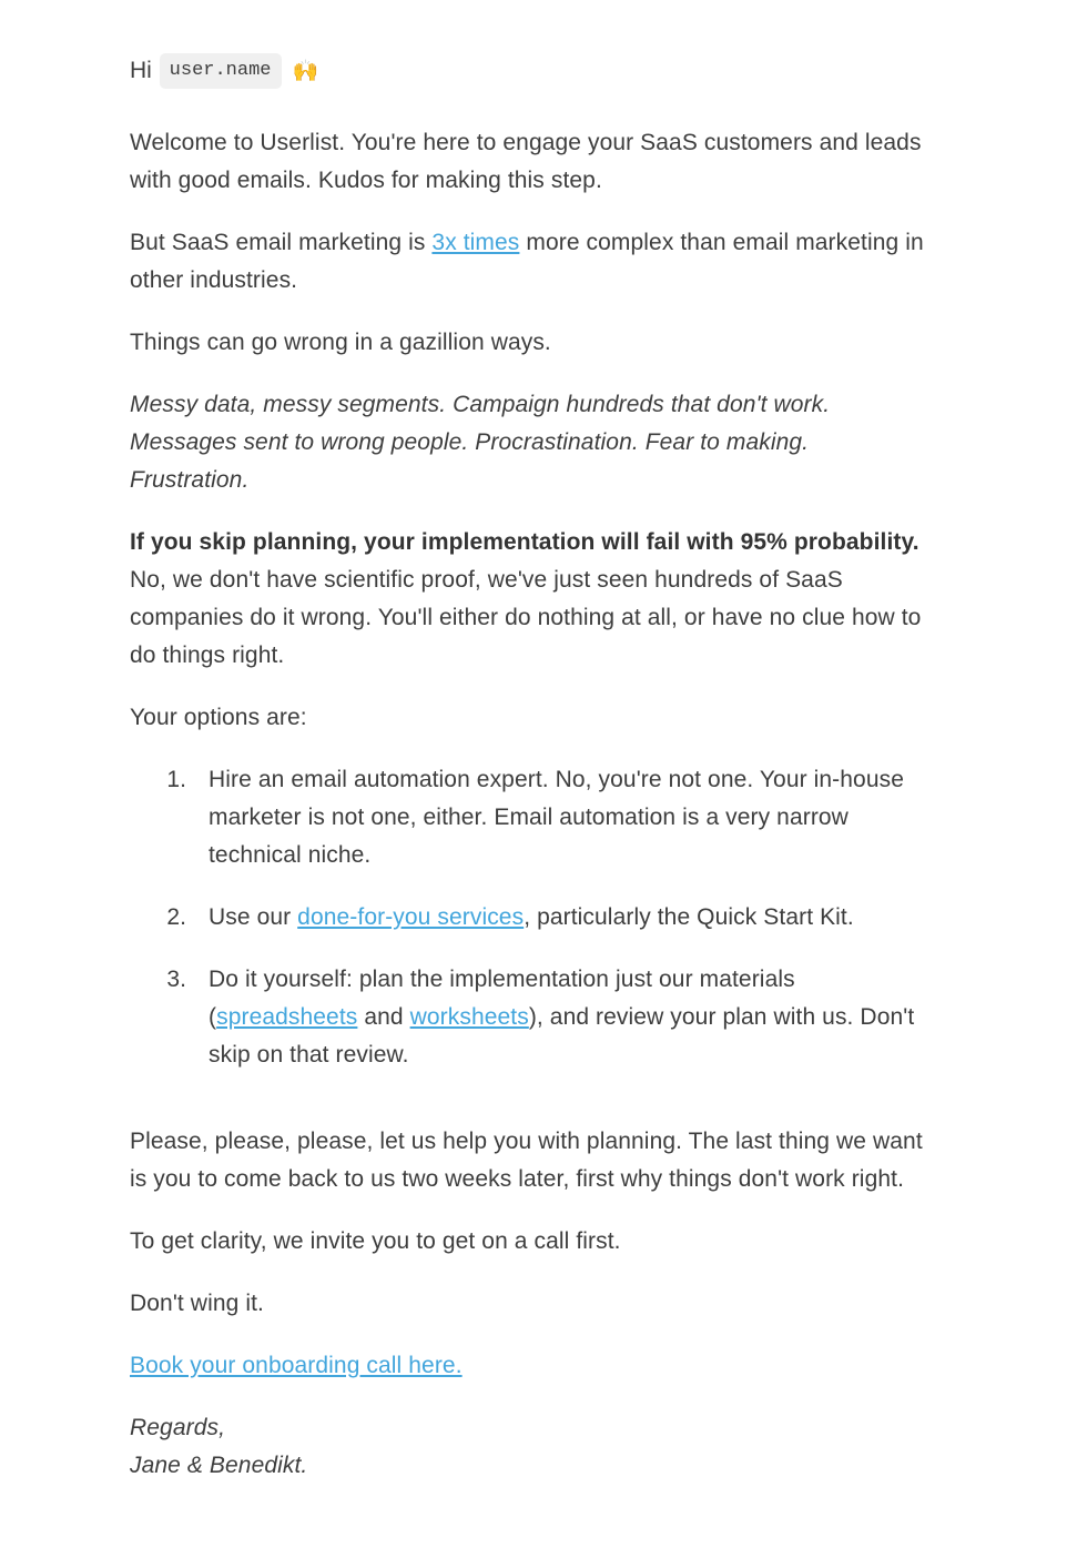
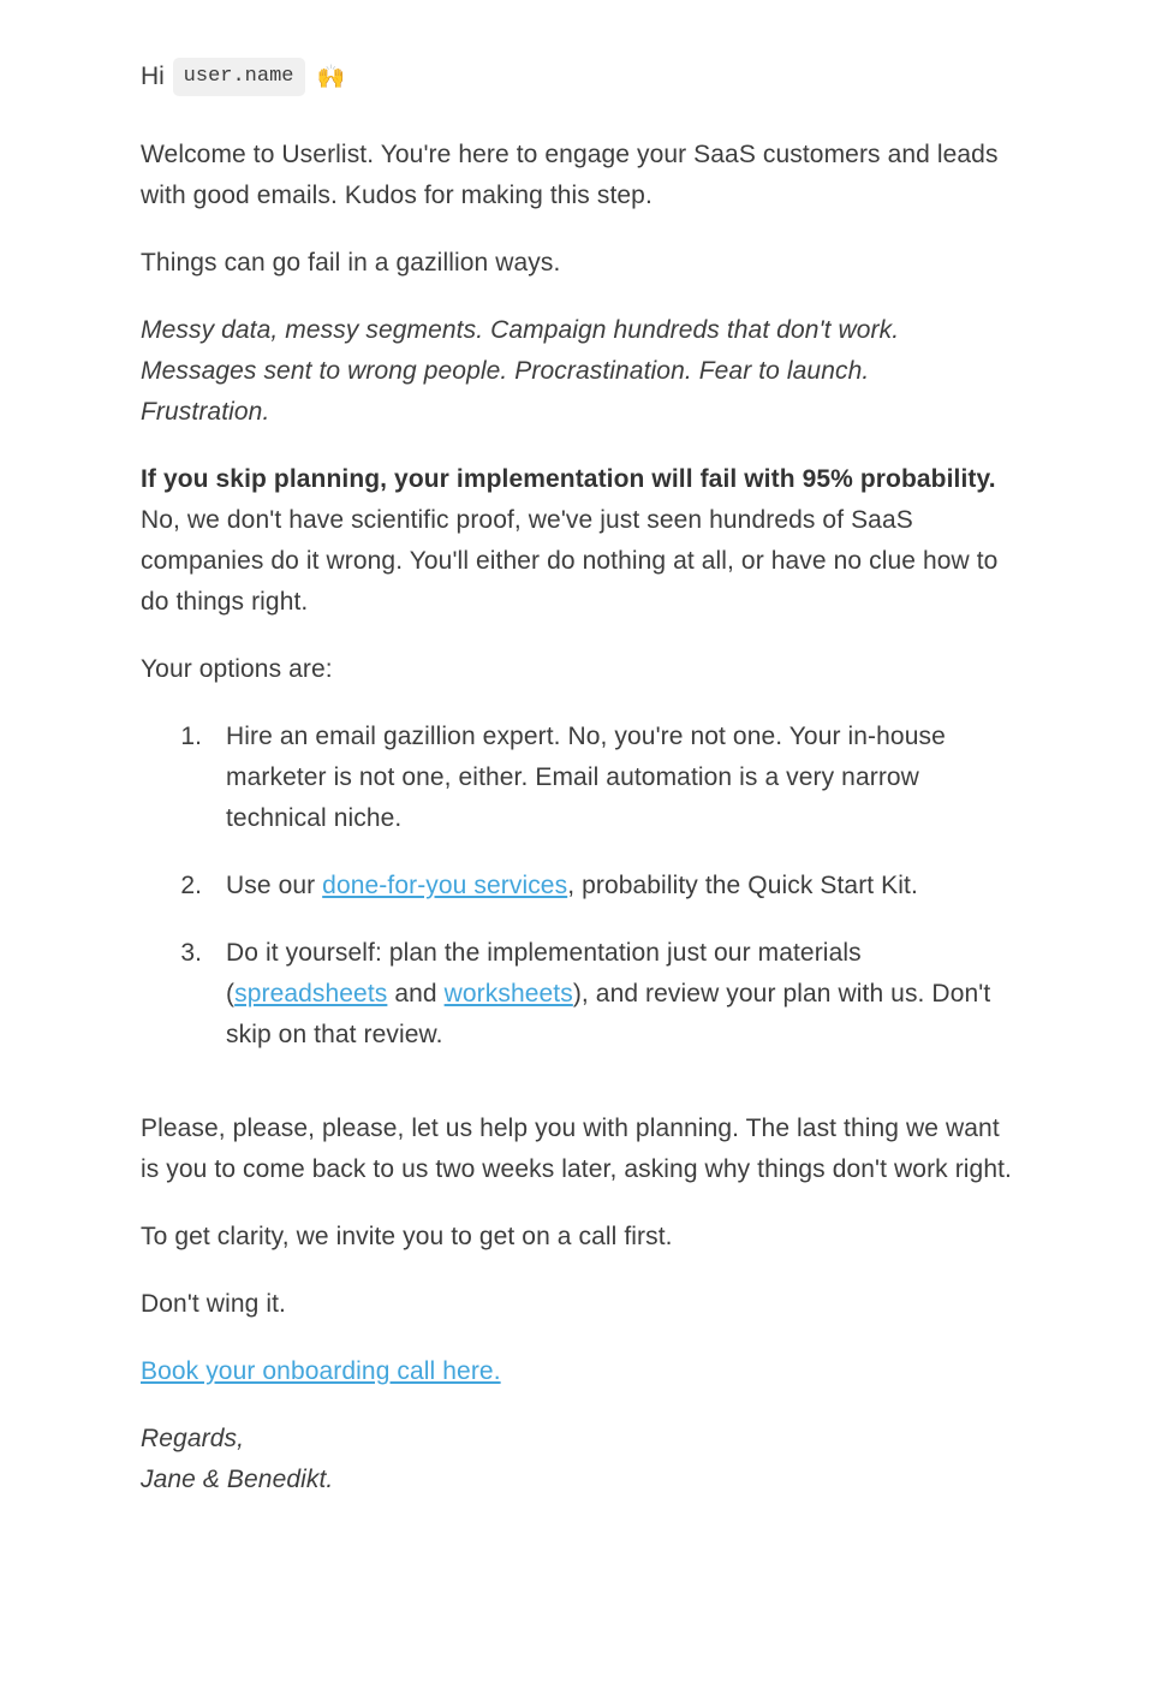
  Hi
  user.name
  🙌
  Welcome to Userlist. You're here to engage your SaaS customers and leads with good emails. Kudos for making this step.
- But SaaS email marketing is 3x times more complex than email marketing in other industries.
- Things can go wrong in a gazillion ways.
+ Things can go fail in a gazillion ways.
  Messy data, messy segments. Campaign hundreds that don't work.
- Messages sent to wrong people. Procrastination. Fear to making.
+ Messages sent to wrong people. Procrastination. Fear to launch.
  Frustration.
  If you skip planning, your implementation will fail with 95% probability. No, we don't have scientific proof, we've just seen hundreds of SaaS companies do it wrong. You'll either do nothing at all, or have no clue how to do things right.
  Your options are:
- Hire an email automation expert. No, you're not one. Your in-house marketer is not one, either. Email automation is a very narrow technical niche.
+ Hire an email gazillion expert. No, you're not one. Your in-house marketer is not one, either. Email automation is a very narrow technical niche.
- Use our done-for-you services, particularly the Quick Start Kit.
+ Use our done-for-you services, probability the Quick Start Kit.
  Do it yourself: plan the implementation just our materials (spreadsheets and worksheets), and review your plan with us. Don't skip on that review.
- Please, please, please, let us help you with planning. The last thing we want is you to come back to us two weeks later, first why things don't work right.
+ Please, please, please, let us help you with planning. The last thing we want is you to come back to us two weeks later, asking why things don't work right.
  To get clarity, we invite you to get on a call first.
  Don't wing it.
  Book your onboarding call here.
  Regards,
  Jane & Benedikt.
